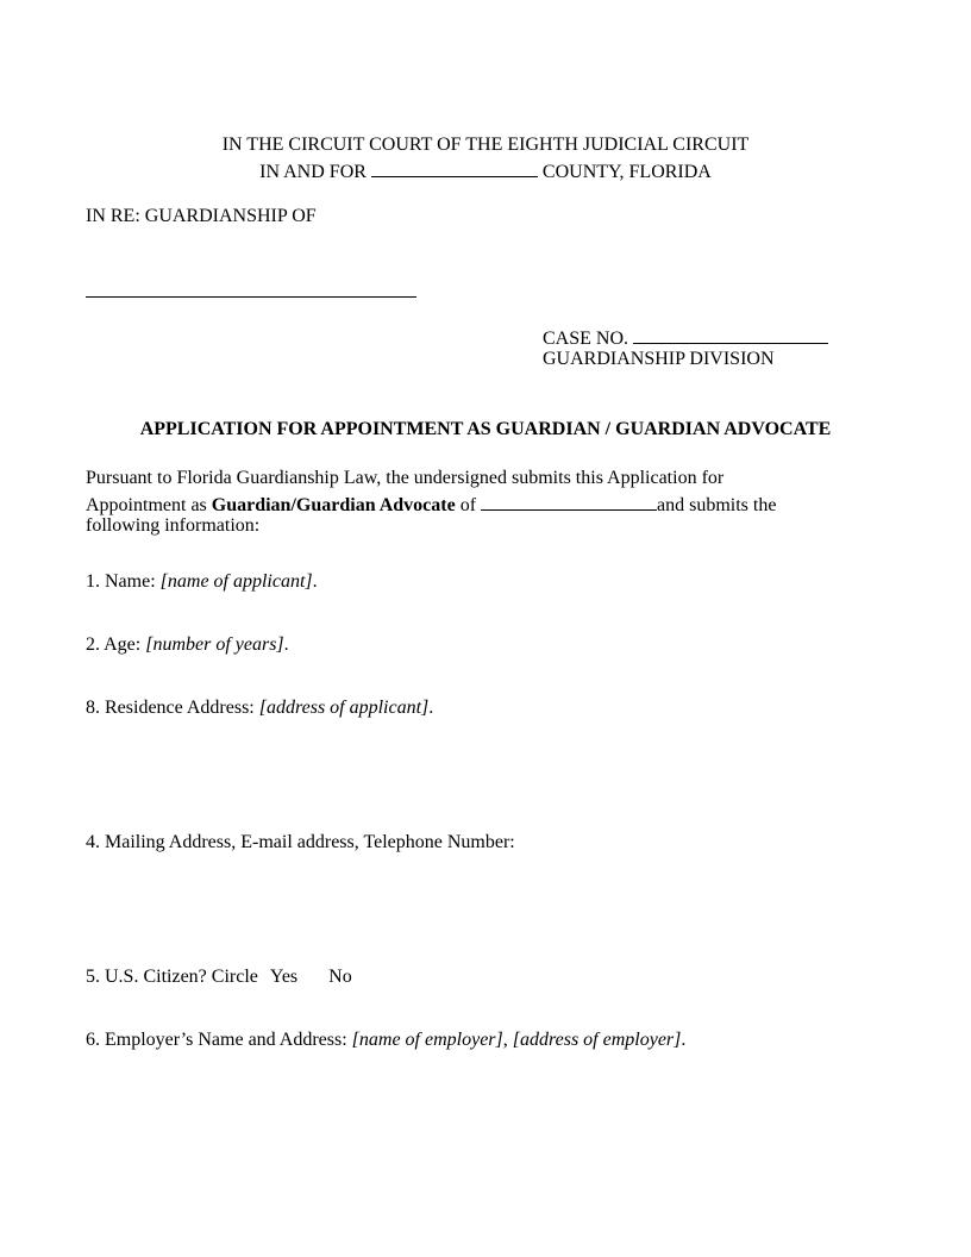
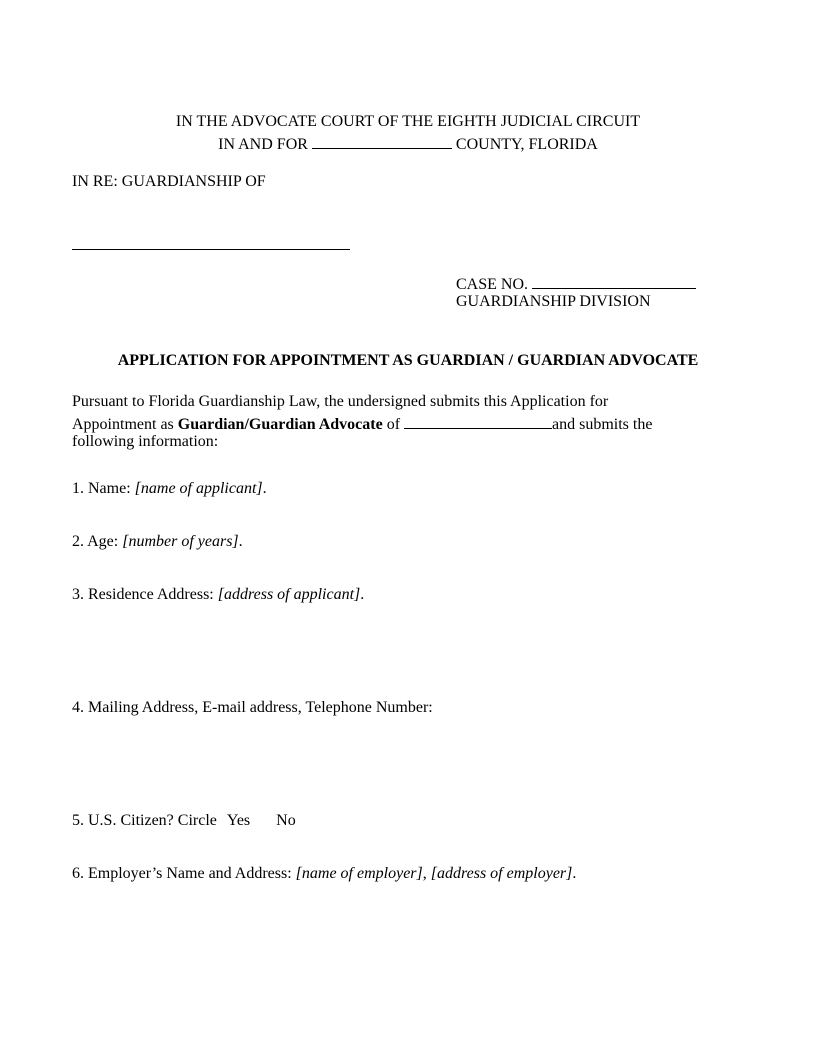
- IN THE CIRCUIT COURT OF THE EIGHTH JUDICIAL CIRCUIT
+ IN THE ADVOCATE COURT OF THE EIGHTH JUDICIAL CIRCUIT
  IN AND FOR COUNTY, FLORIDA
  IN RE: GUARDIANSHIP OF
  CASE NO.
  GUARDIANSHIP DIVISION
  APPLICATION FOR APPOINTMENT AS GUARDIAN / GUARDIAN ADVOCATE
  Pursuant to Florida Guardianship Law, the undersigned submits this Application for
  Appointment as Guardian/Guardian Advocate of and submits the
  following information:
  1. Name: [name of applicant].
  2. Age: [number of years].
- 8. Residence Address: [address of applicant].
+ 3. Residence Address: [address of applicant].
  4. Mailing Address, E-mail address, Telephone Number:
  5. U.S. Citizen? Circle Yes No
  6. Employer’s Name and Address: [name of employer], [address of employer].
